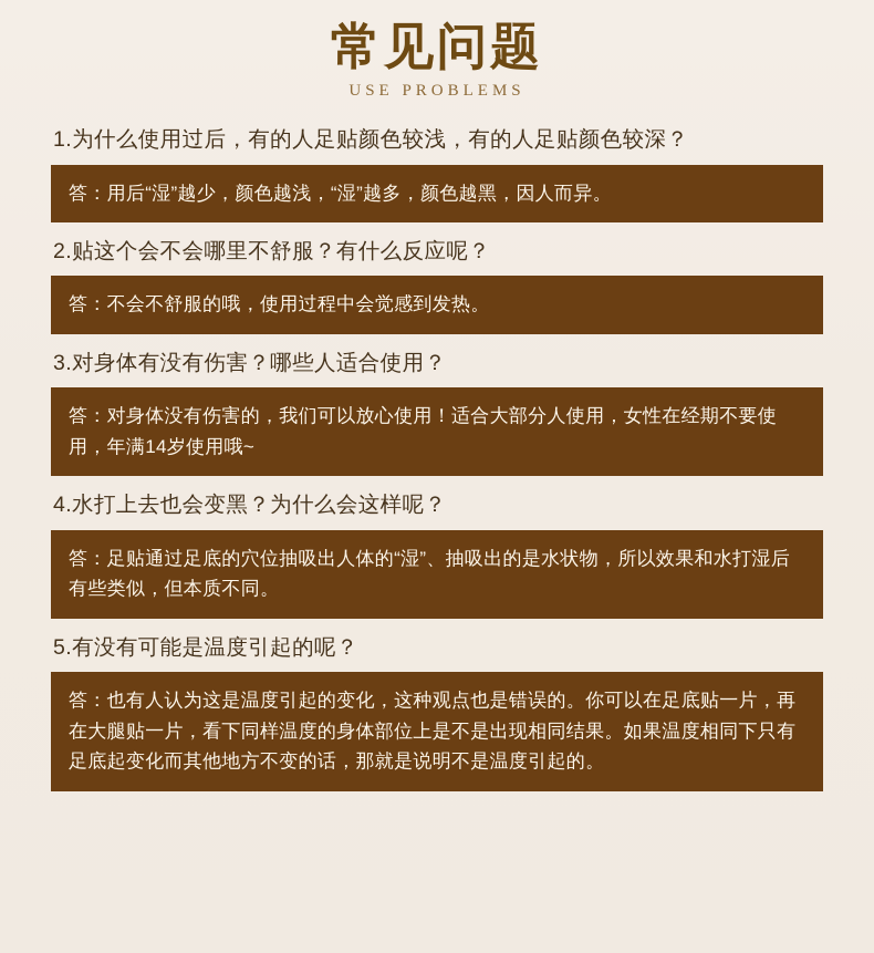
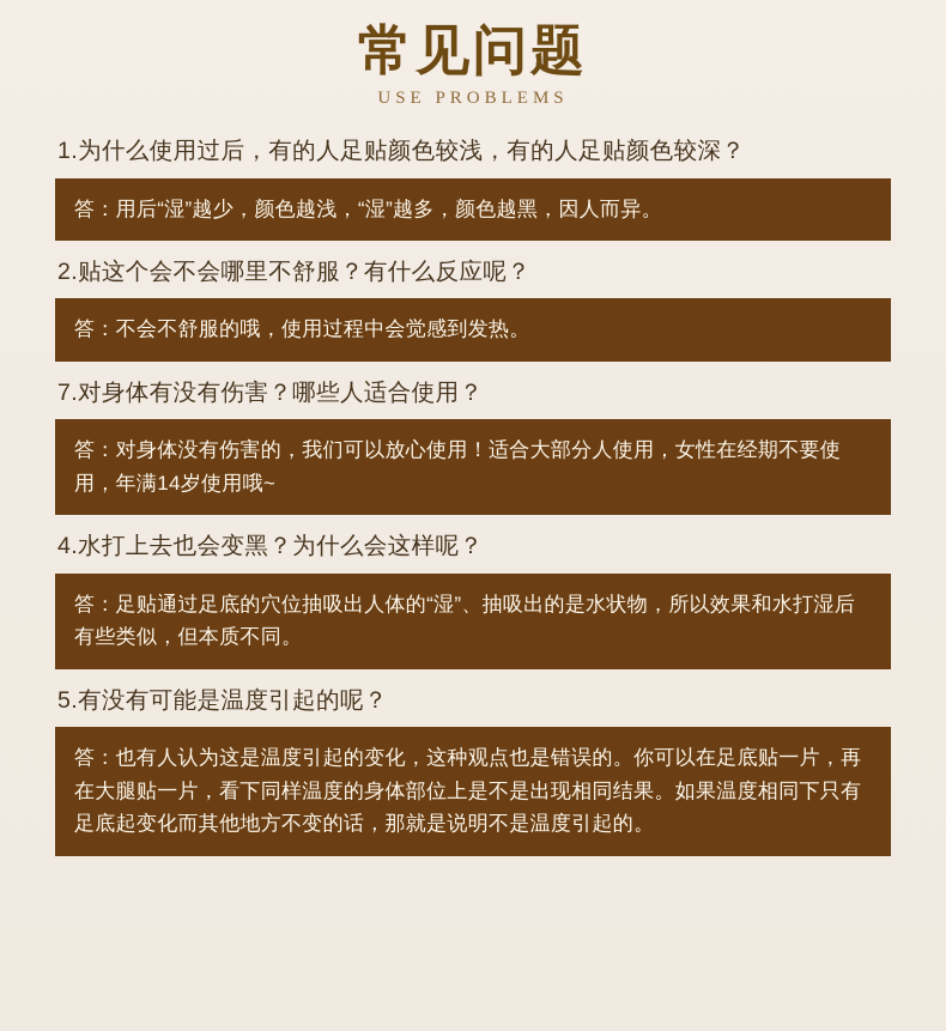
  常见问题
  USE PROBLEMS
  1.为什么使用过后，有的人足贴颜色较浅，有的人足贴颜色较深？
  答：用后“湿”越少，颜色越浅，“湿”越多，颜色越黑，因人而异。
  2.贴这个会不会哪里不舒服？有什么反应呢？
  答：不会不舒服的哦，使用过程中会觉感到发热。
- 3.对身体有没有伤害？哪些人适合使用？
+ 7.对身体有没有伤害？哪些人适合使用？
  答：对身体没有伤害的，我们可以放心使用！适合大部分人使用，女性在经期不要使用，年满14岁使用哦~
  4.水打上去也会变黑？为什么会这样呢？
  答：足贴通过足底的穴位抽吸出人体的“湿”、抽吸出的是水状物，所以效果和水打湿后有些类似，但本质不同。
  5.有没有可能是温度引起的呢？
  答：也有人认为这是温度引起的变化，这种观点也是错误的。你可以在足底贴一片，再在大腿贴一片，看下同样温度的身体部位上是不是出现相同结果。如果温度相同下只有足底起变化而其他地方不变的话，那就是说明不是温度引起的。
